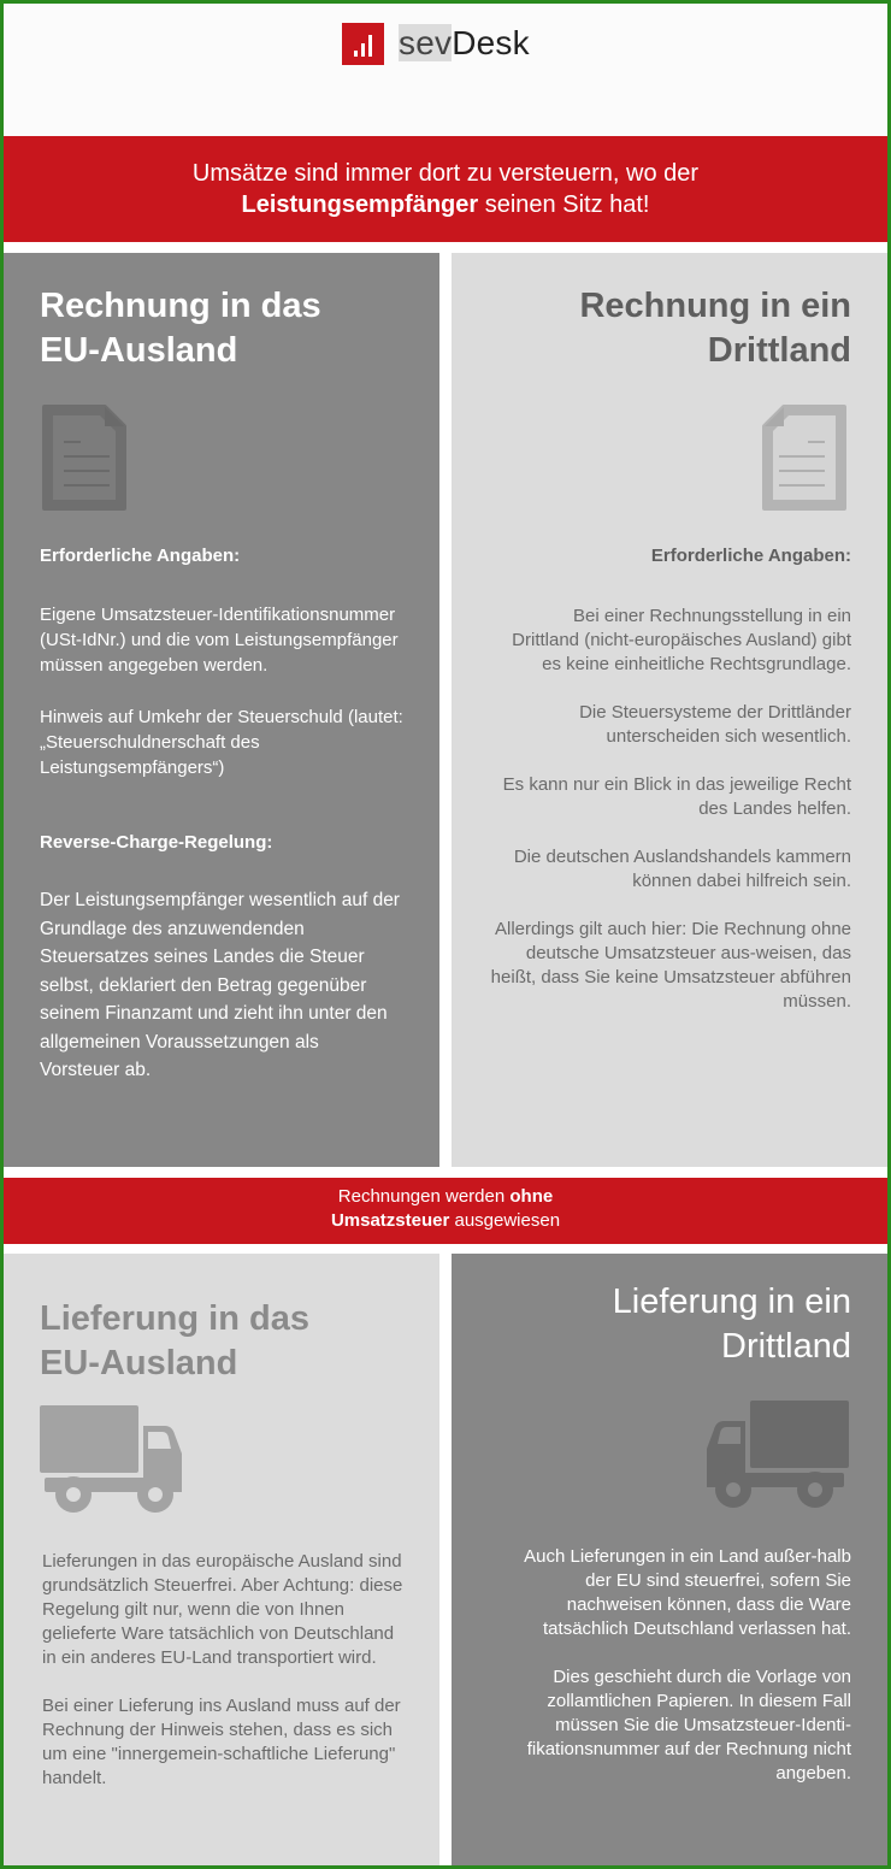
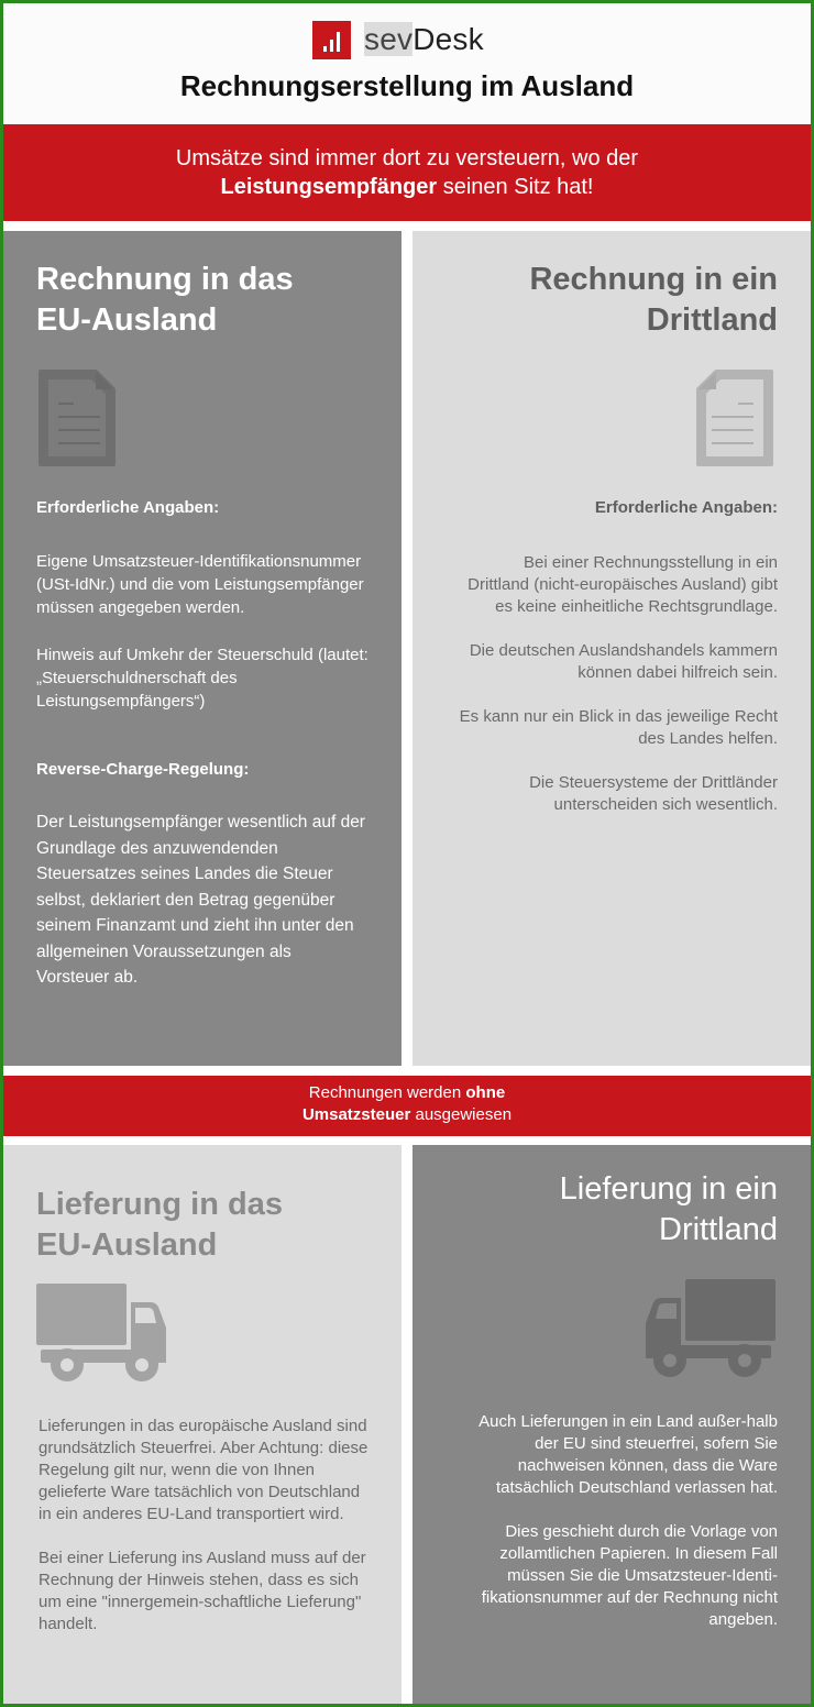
  sevDesk
+ Rechnungserstellung im Ausland
  Umsätze sind immer dort zu versteuern, wo der
  Leistungsempfänger seinen Sitz hat!
  Rechnung in das
  EU-Ausland
  Erforderliche Angaben:
  Eigene Umsatzsteuer-Identifikationsnummer (USt-IdNr.) und die vom Leistungsempfänger müssen angegeben werden.
  Hinweis auf Umkehr der Steuerschuld (lautet: „Steuerschuldnerschaft des Leistungsempfängers“)
  Reverse-Charge-Regelung:
  Der Leistungsempfänger wesentlich auf der Grundlage des anzuwendenden Steuersatzes seines Landes die Steuer selbst, deklariert den Betrag gegenüber seinem Finanzamt und zieht ihn unter den allgemeinen Voraussetzungen als Vorsteuer ab.
  Rechnung in ein
  Drittland
  Erforderliche Angaben:
  Bei einer Rechnungsstellung in ein Drittland (nicht-europäisches Ausland) gibt es keine einheitliche Rechtsgrundlage.
- Die Steuersysteme der Drittländer unterscheiden sich wesentlich.
+ Die deutschen Auslandshandels kammern können dabei hilfreich sein.
  Es kann nur ein Blick in das jeweilige Recht des Landes helfen.
- Die deutschen Auslandshandels kammern können dabei hilfreich sein.
+ Die Steuersysteme der Drittländer unterscheiden sich wesentlich.
- Allerdings gilt auch hier: Die Rechnung ohne deutsche Umsatzsteuer aus-weisen, das heißt, dass Sie keine Umsatzsteuer abführen müssen.
  Rechnungen werden ohne
  Umsatzsteuer ausgewiesen
  Lieferung in das
  EU-Ausland
  Lieferungen in das europäische Ausland sind grundsätzlich Steuerfrei. Aber Achtung: diese Regelung gilt nur, wenn die von Ihnen gelieferte Ware tatsächlich von Deutschland in ein anderes EU-Land transportiert wird.
  Bei einer Lieferung ins Ausland muss auf der Rechnung der Hinweis stehen, dass es sich um eine "innergemein-schaftliche Lieferung" handelt.
  Lieferung in ein
  Drittland
  Auch Lieferungen in ein Land außer-halb der EU sind steuerfrei, sofern Sie nachweisen können, dass die Ware tatsächlich Deutschland verlassen hat.
  Dies geschieht durch die Vorlage von zollamtlichen Papieren. In diesem Fall müssen Sie die Umsatzsteuer-Identi-fikationsnummer auf der Rechnung nicht angeben.
